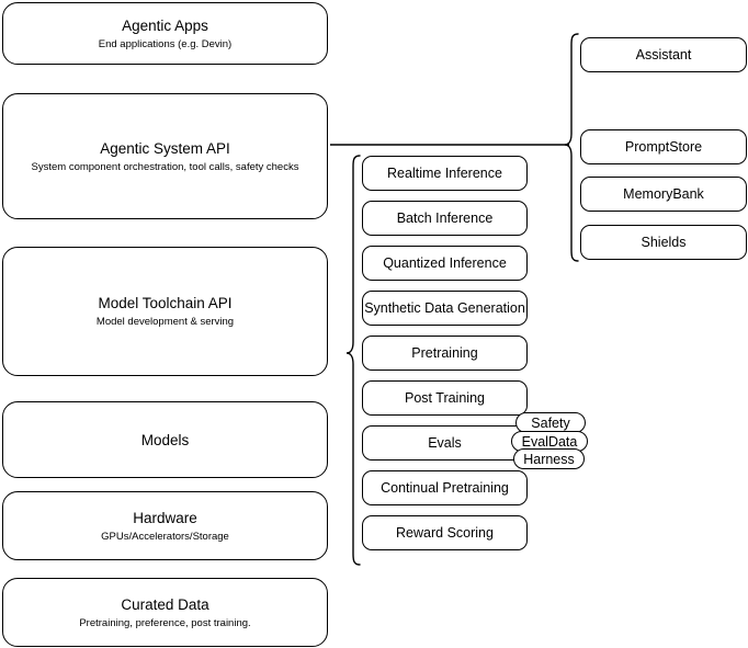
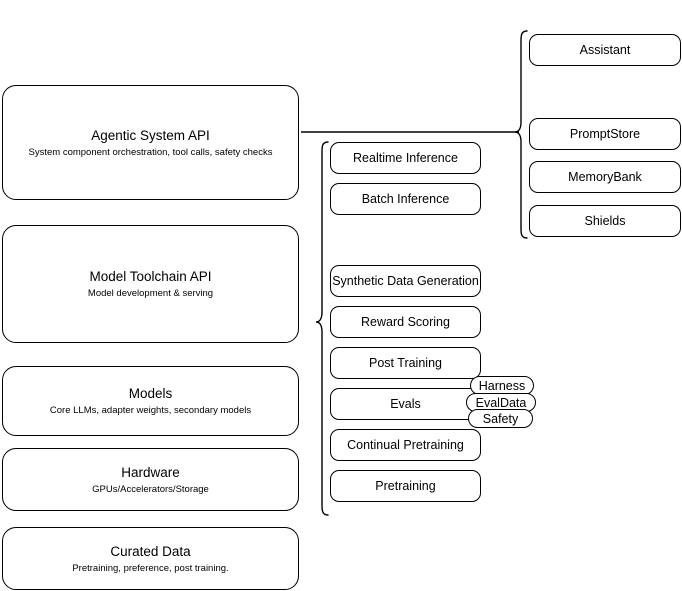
- Agentic Apps
- End applications (e.g. Devin)
  Agentic System API
  System component orchestration, tool calls, safety checks
  Model Toolchain API
  Model development & serving
  Models
+ Core LLMs, adapter weights, secondary models
  Hardware
  GPUs/Accelerators/Storage
  Curated Data
  Pretraining, preference, post training.
  Realtime Inference
  Batch Inference
- Quantized Inference
  Synthetic Data Generation
- Pretraining
+ Reward Scoring
  Post Training
  Evals
  Continual Pretraining
- Reward Scoring
+ Pretraining
- Safety
+ Harness
  EvalData
- Harness
+ Safety
  Assistant
  PromptStore
  MemoryBank
  Shields
